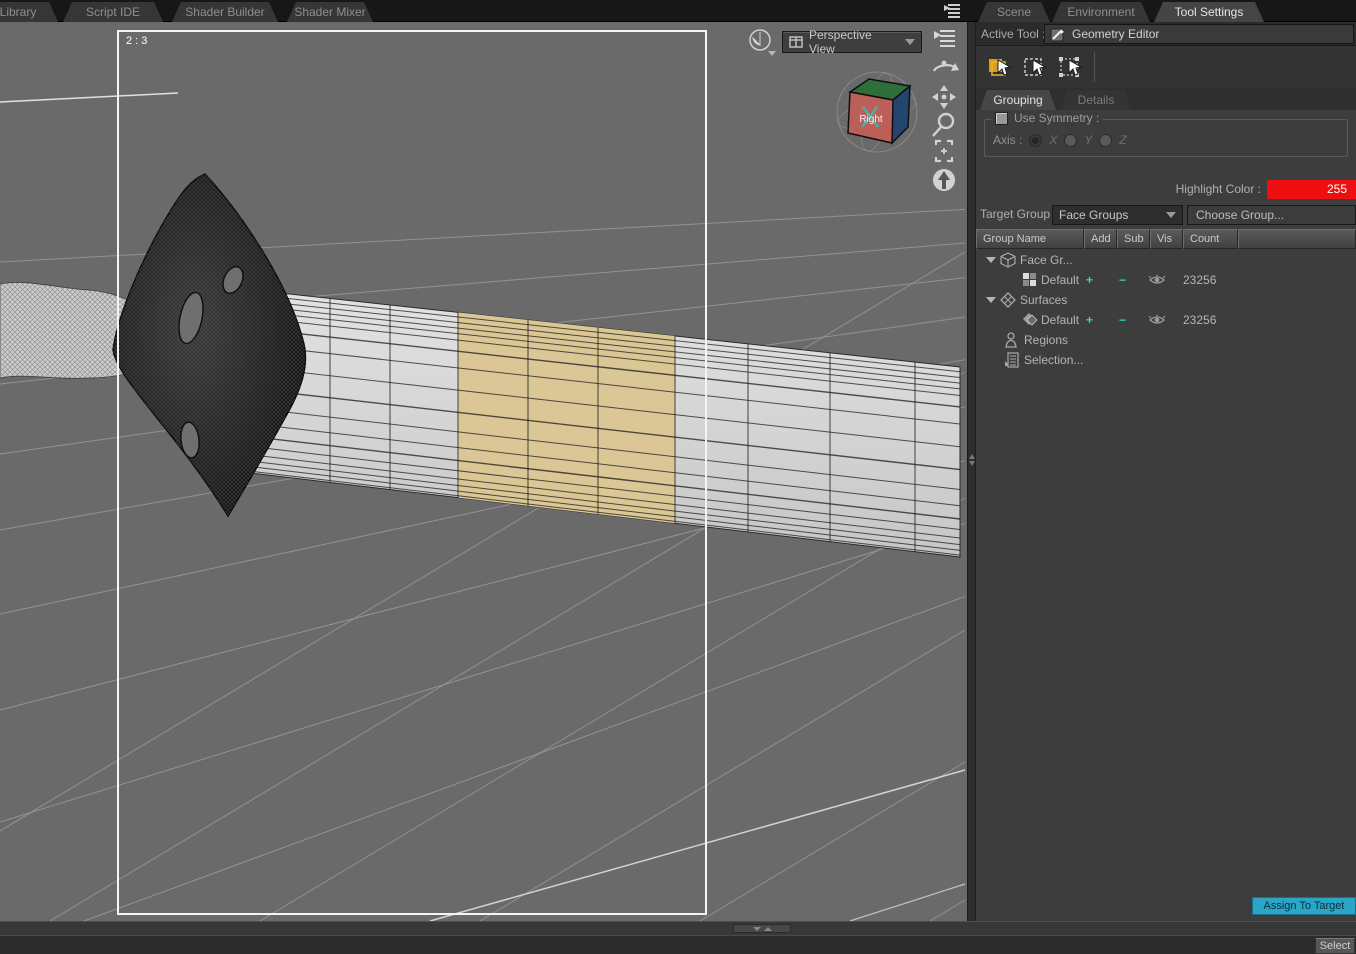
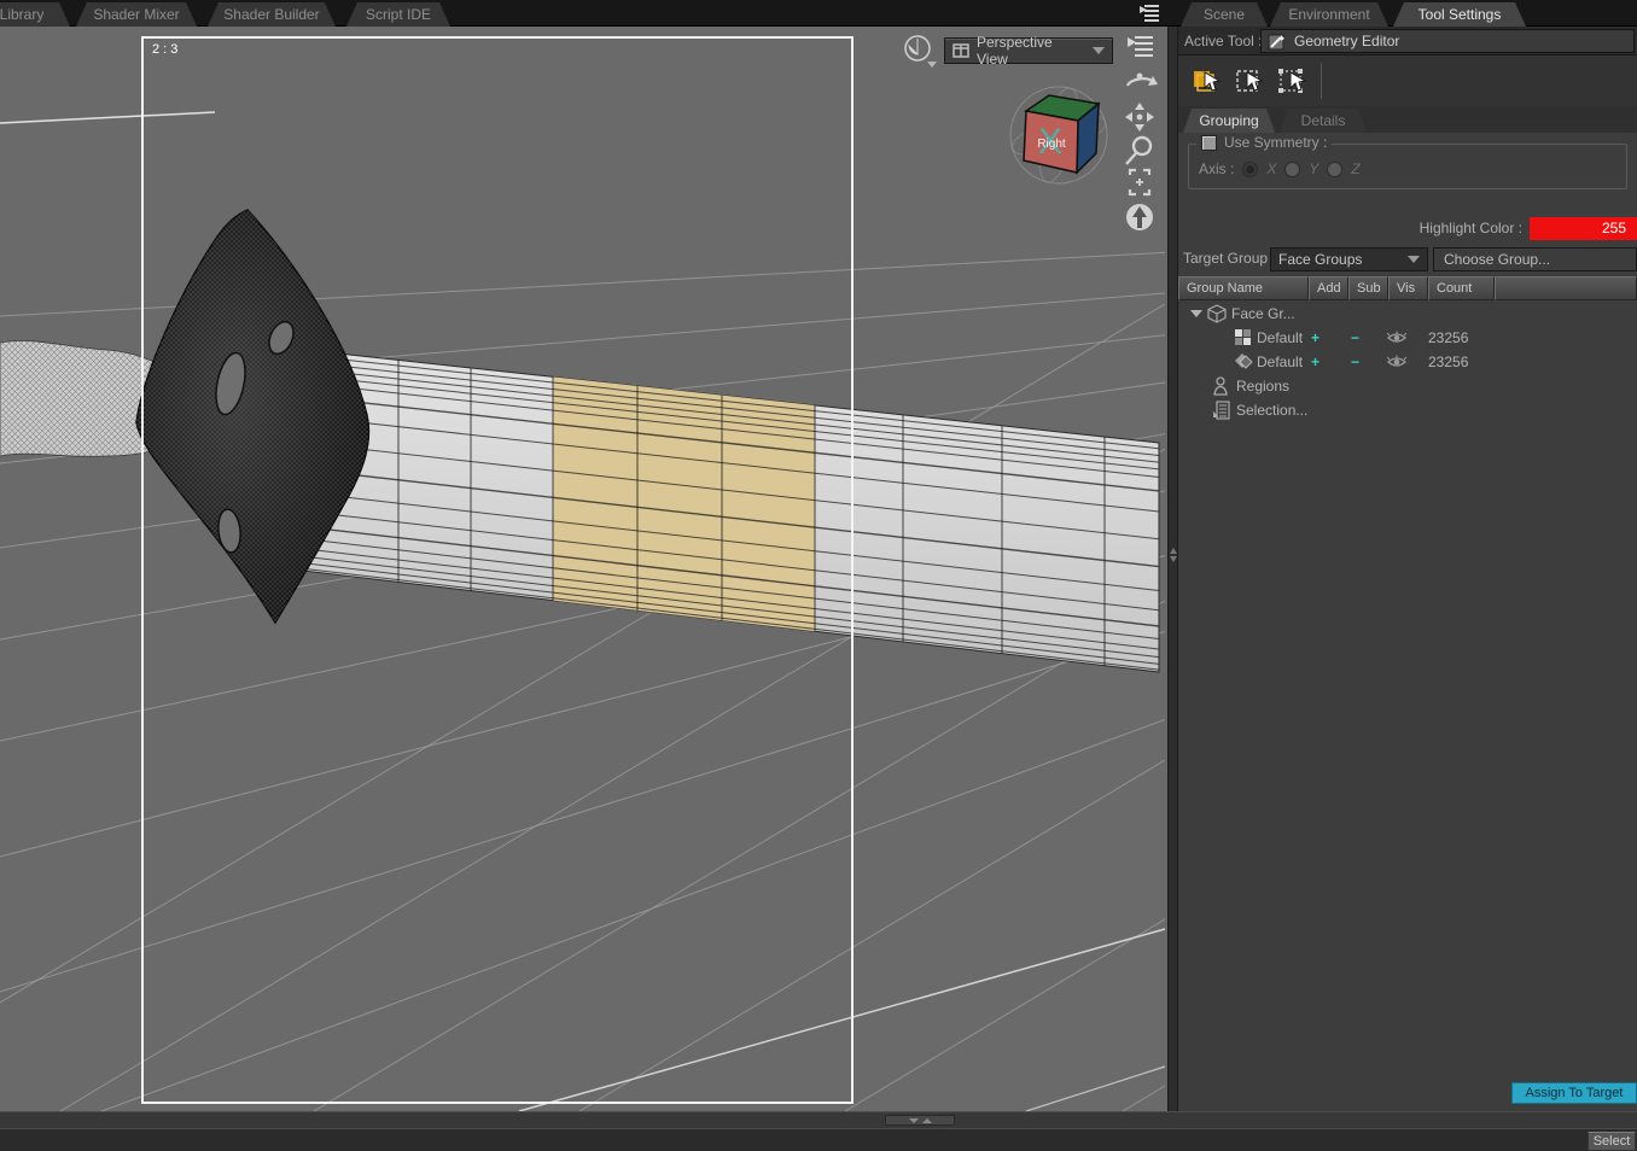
  Library
- Script IDE
+ Shader Mixer
  Shader Builder
- Shader Mixer
+ Script IDE
  Scene
  Environment
  Tool Settings
  2 : 3
  Perspective View
  X
  Right
  Active Tool
  Geometry Editor
  Grouping
  Details
  Use Symmetry :
  Axis :
  X
  Y
  Z
  Highlight Color :
  255
  Target Group
  Face Groups
  Choose Group...
  Group Name
  Add
  Sub
  Vis
  Count
  Face Gr...
  Default
  +
  −
  23256
- Surfaces
  Default
  +
  −
  23256
  Regions
  Selection...
  Assign To Target
  Select
